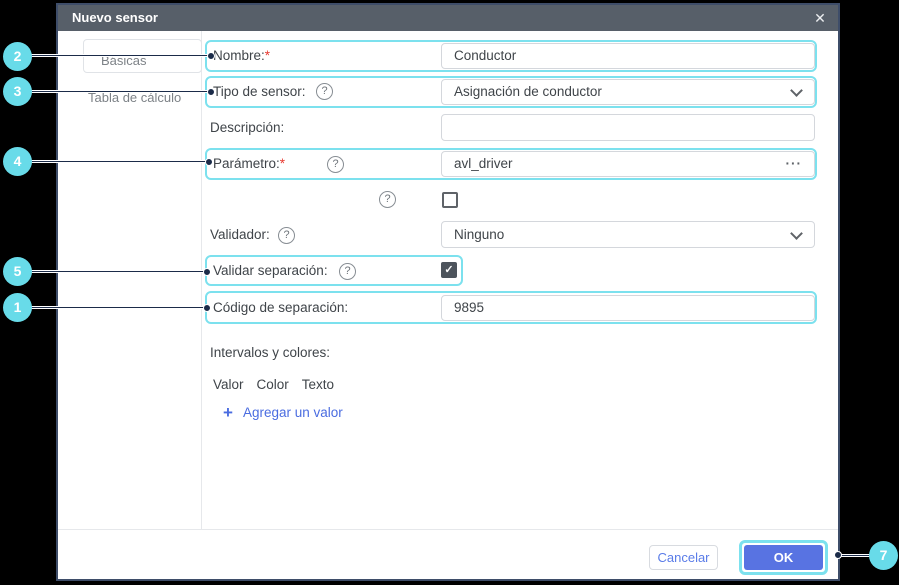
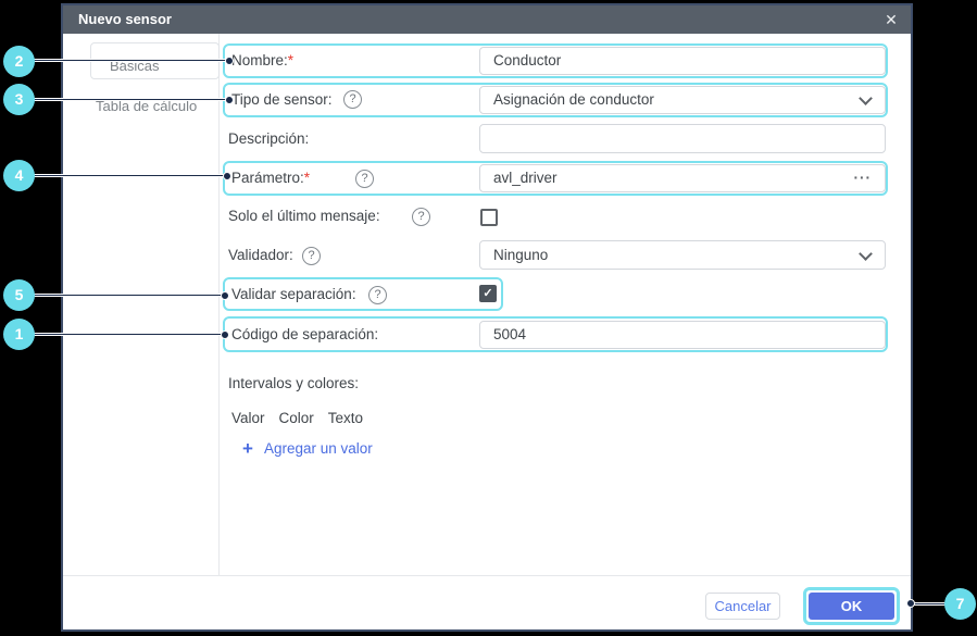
  Nuevo sensor
  ✕
  Básicas
  Tabla de cálculo
  Nombre:*
  Conductor
  Tipo de sensor:
  ?
  Asignación de conductor
  Descripción:
  Parámetro:*
  ?
  avl_driver
  ···
+ Solo el último mensaje:
  ?
  Validador:
  ?
  Ninguno
  Validar separación:
  ?
  ✓
  Código de separación:
- 9895
+ 5004
  Intervalos y colores:
  Valor
  Color
  Texto
  +
  Agregar un valor
  Cancelar
  OK
  2
  3
  4
  5
  1
  7
